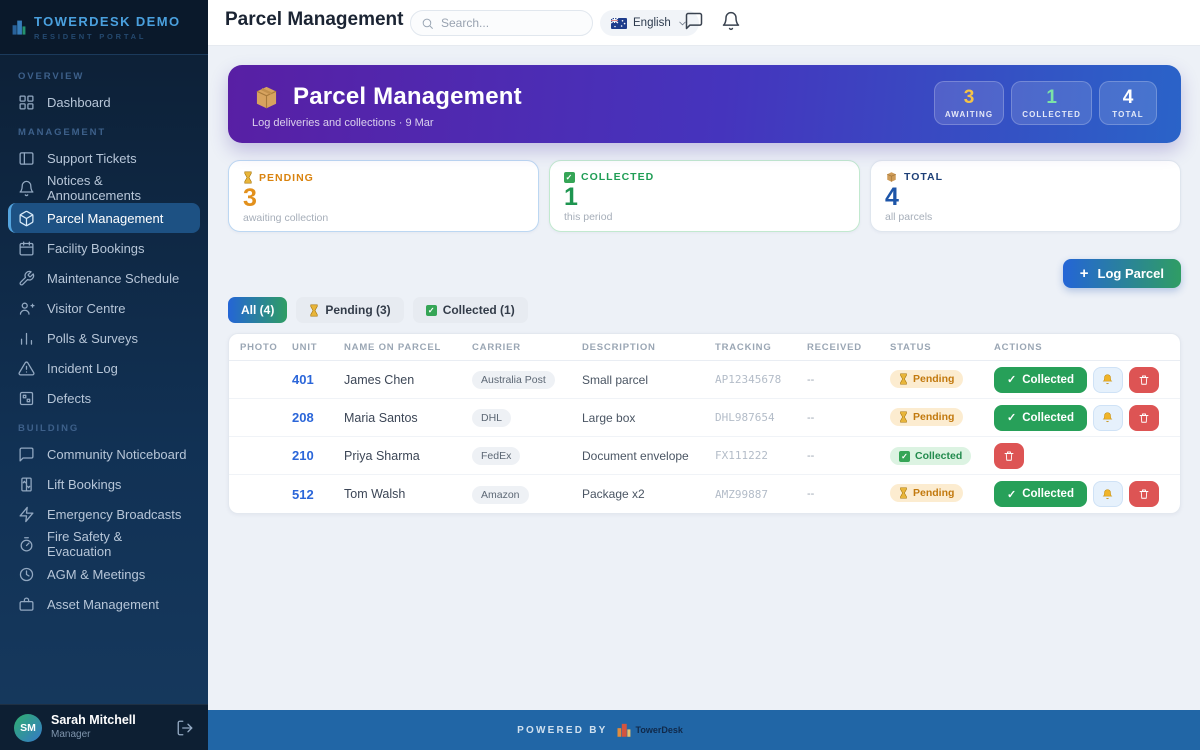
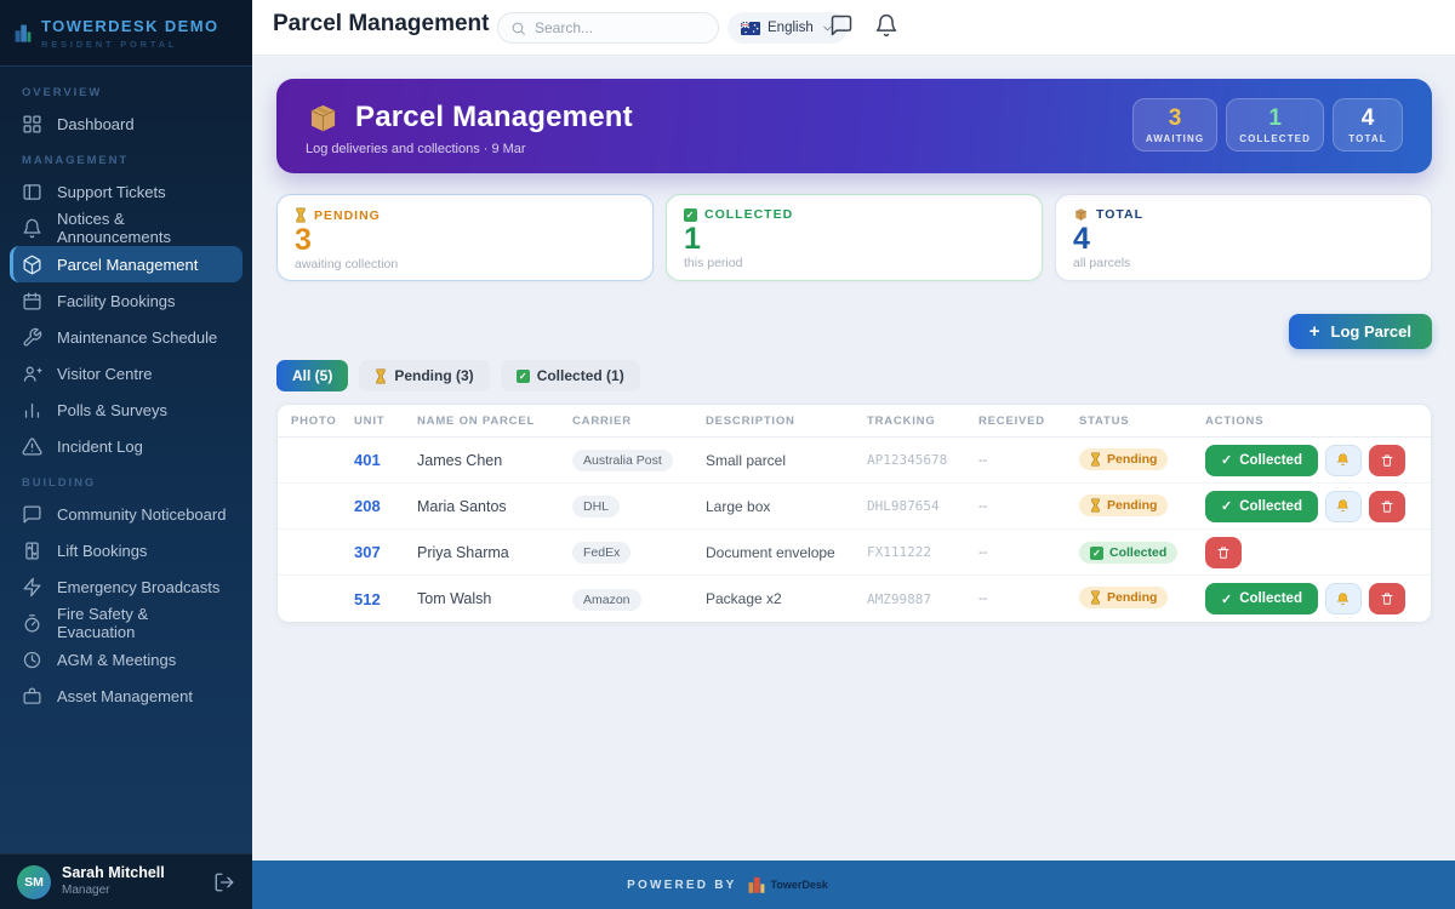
  TOWERDESK DEMO
  RESIDENT PORTAL
  OVERVIEW
  Dashboard
  MANAGEMENT
  Support Tickets
  Notices & Announcements
  Parcel Management
  Facility Bookings
  Maintenance Schedule
  Visitor Centre
  Polls & Surveys
  Incident Log
- Defects
  BUILDING
  Community Noticeboard
  Lift Bookings
  Emergency Broadcasts
  Fire Safety & Evacuation
  AGM & Meetings
  Asset Management
  SM
  Sarah Mitchell
  Manager
  Parcel Management
  Search...
  English
  Parcel Management
  Log deliveries and collections · 9 Mar
  3
  AWAITING
  1
  COLLECTED
  4
  TOTAL
  PENDING
  3
  awaiting collection
  COLLECTED
  1
  this period
  TOTAL
  4
  all parcels
  Log Parcel
- All (4)
+ All (5)
  Pending (3)
  Collected (1)
  PHOTO
  UNIT
  NAME ON PARCEL
  CARRIER
  DESCRIPTION
  TRACKING
  RECEIVED
  STATUS
  ACTIONS
  401
  James Chen
  Australia Post
  Small parcel
  AP12345678
  --
  Pending
  Collected
  208
  Maria Santos
  DHL
  Large box
  DHL987654
  --
  Pending
  Collected
- 210
+ 307
  Priya Sharma
  FedEx
  Document envelope
  FX111222
  --
  Collected
  512
  Tom Walsh
  Amazon
  Package x2
  AMZ99887
  --
  Pending
  Collected
  POWERED BY
  TowerDesk
